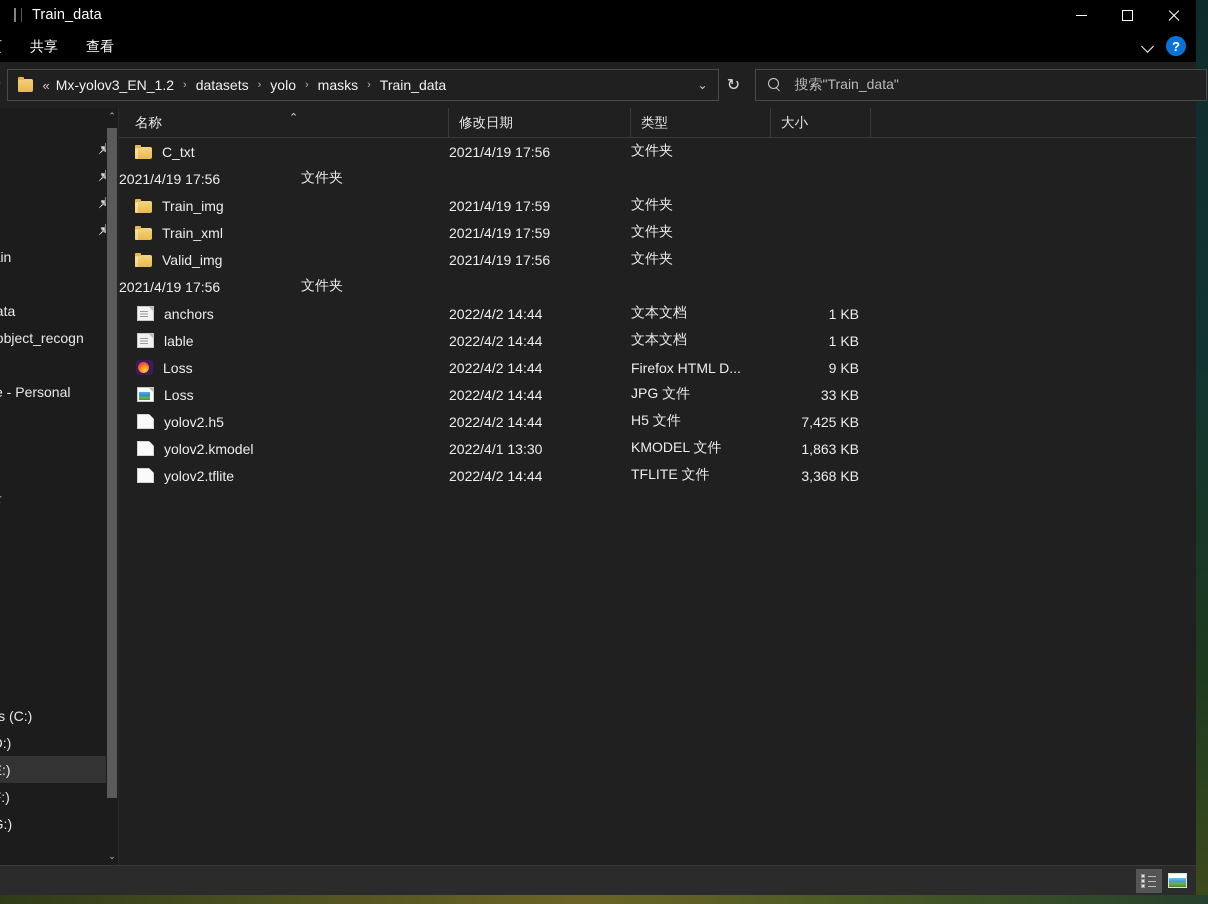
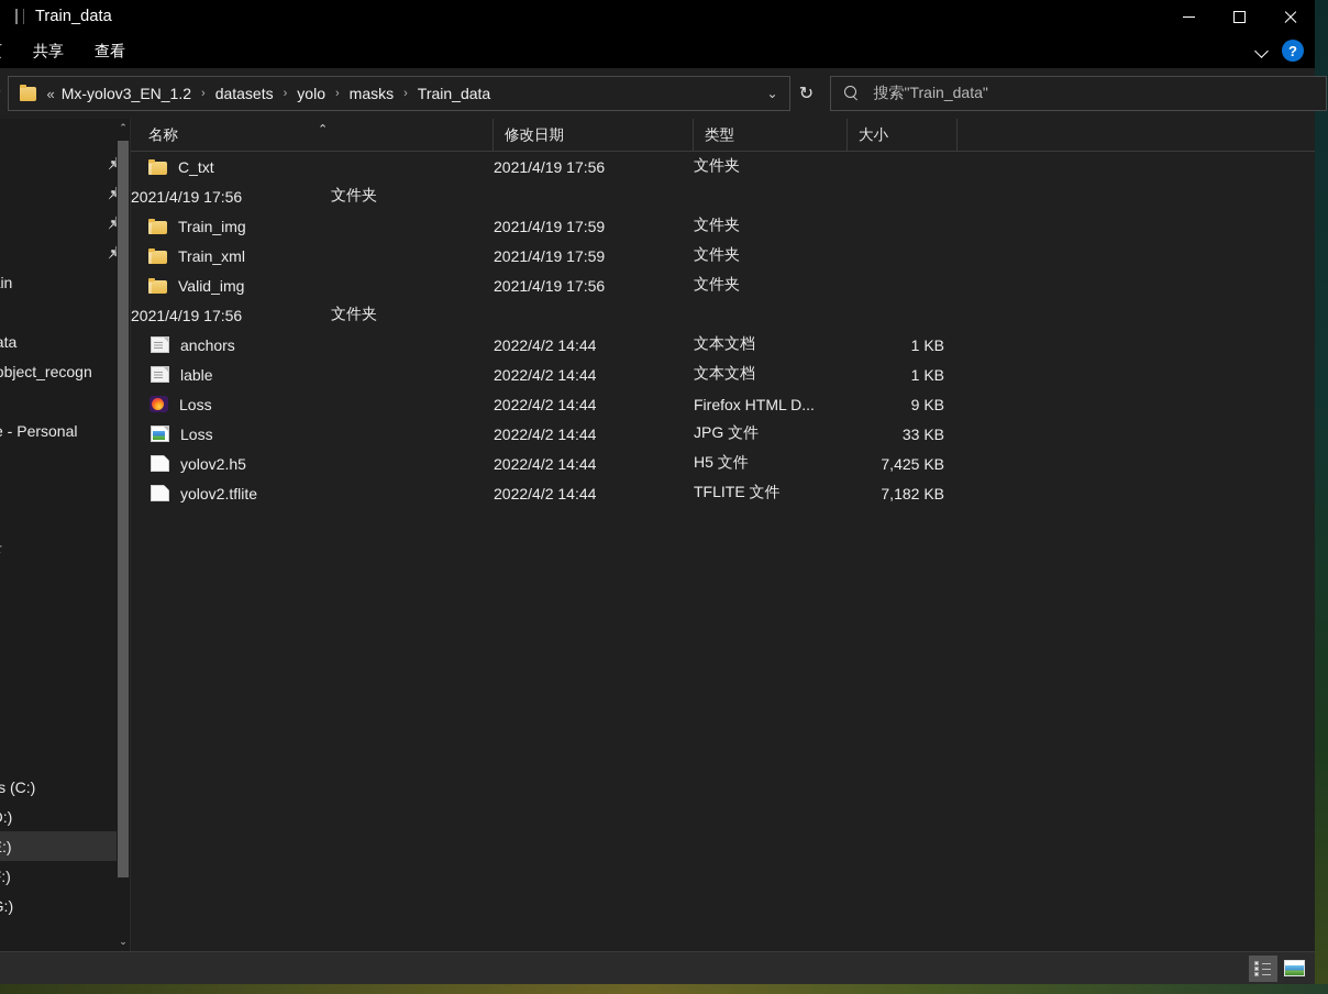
  Train_data
  共享
  查看
  ?
  «
  Mx-yolov3_EN_1.2
  ›
  datasets
  ›
  yolo
  ›
  masks
  ›
  Train_data
  ⌄
  ↻
  搜索"Train_data"
  📌
  📌
  📌
  📌
  bject_recogn
  - Personal
  s (C:)
  ⌃
  ⌄
  名称
  ⌃
  修改日期
  类型
  大小
  C_txt
  2021/4/19 17:56
  文件夹
  2021/4/19 17:56
  文件夹
  Train_img
  2021/4/19 17:59
  文件夹
  Train_xml
  2021/4/19 17:59
  文件夹
  Valid_img
  2021/4/19 17:56
  文件夹
  2021/4/19 17:56
  文件夹
  anchors
  2022/4/2 14:44
  文本文档
  1 KB
  lable
  2022/4/2 14:44
  文本文档
  1 KB
  Loss
  2022/4/2 14:44
  Firefox HTML D...
  9 KB
  Loss
  2022/4/2 14:44
  JPG 文件
  33 KB
  yolov2.h5
  2022/4/2 14:44
  H5 文件
  7,425 KB
- yolov2.kmodel
- 2022/4/1 13:30
- KMODEL 文件
- 1,863 KB
  yolov2.tflite
  2022/4/2 14:44
  TFLITE 文件
- 3,368 KB
+ 7,182 KB
